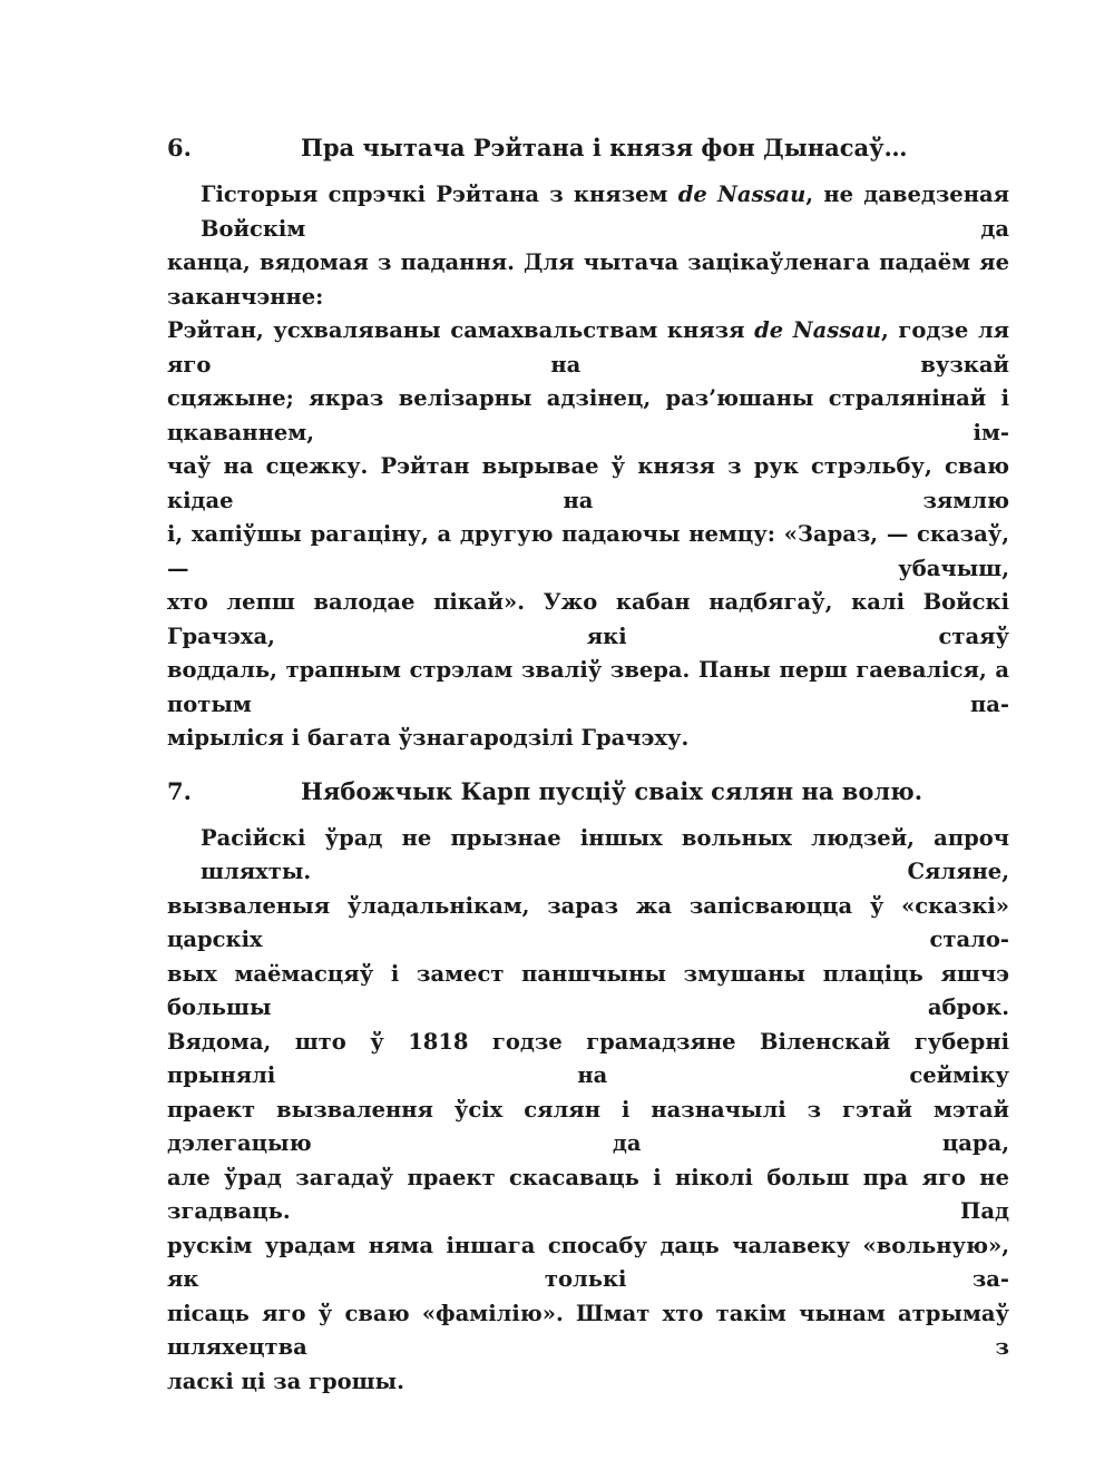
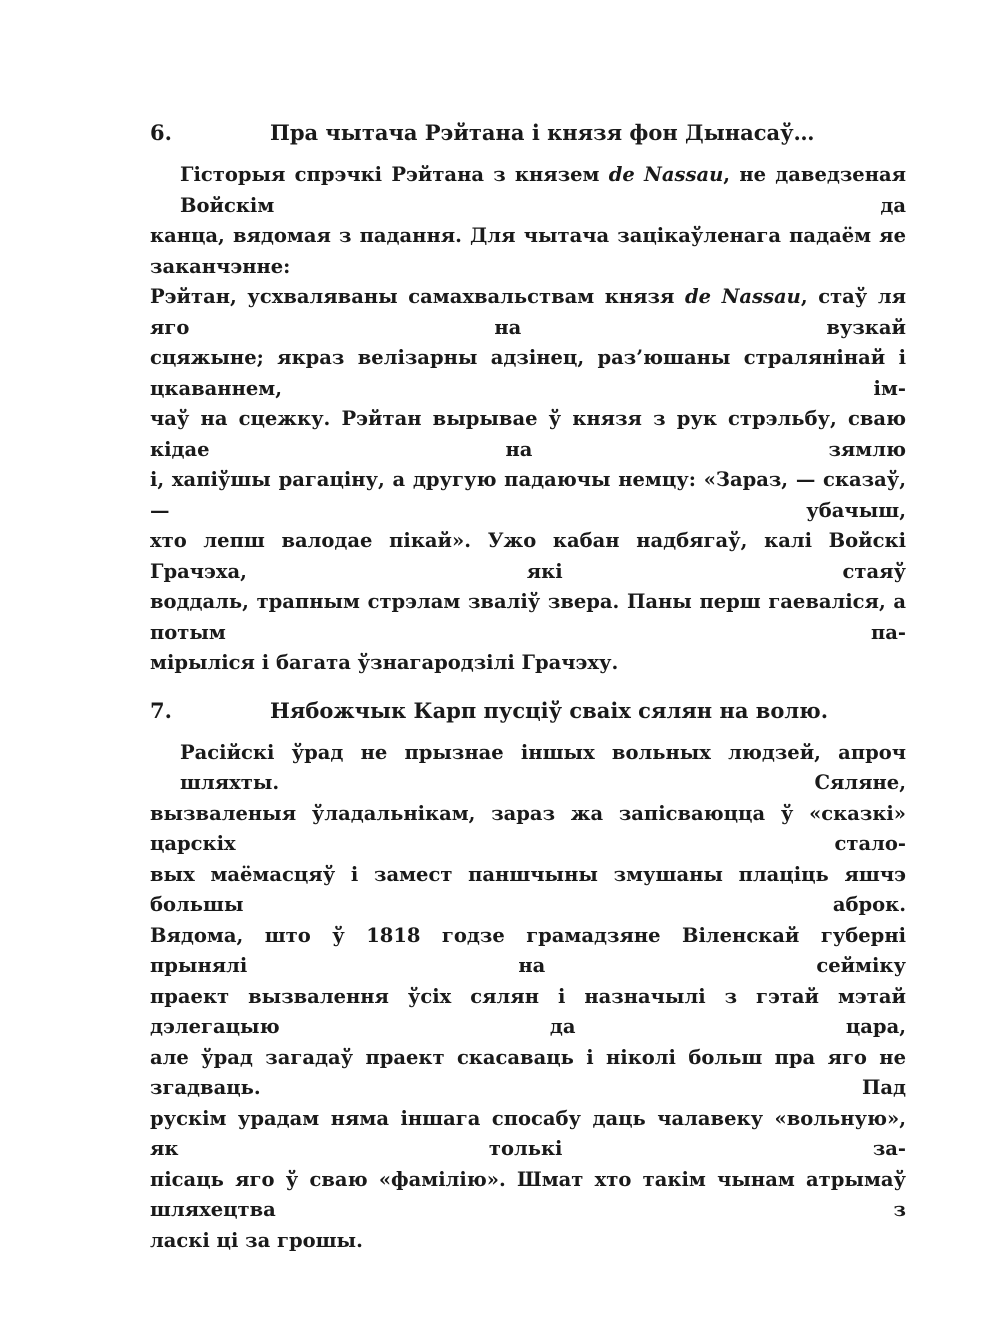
  6.
  Пра чытача Рэйтана і князя фон Дынасаў…
  Гісторыя спрэчкі Рэйтана з князем de Nassau, не даведзеная Войскім да
  канца, вядомая з падання. Для чытача зацікаўленага падаём яе заканчэнне:
- Рэйтан, усхваляваны самахвальствам князя de Nassau, годзе ля яго на вузкай
+ Рэйтан, усхваляваны самахвальствам князя de Nassau, стаў ля яго на вузкай
  сцяжыне; якраз велізарны адзінец, раз’юшаны стралянінай і цкаваннем, ім-
  чаў на сцежку. Рэйтан вырывае ў князя з рук стрэльбу, сваю кідае на зямлю
  і, хапіўшы рагаціну, а другую падаючы немцу: «Зараз, — сказаў, — убачыш,
  хто лепш валодае пікай». Ужо кабан надбягаў, калі Войскі Грачэха, які стаяў
  воддаль, трапным стрэлам зваліў звера. Паны перш гаеваліся, а потым па-
  мірыліся і багата ўзнагародзілі Грачэху.
  7.
  Нябожчык Карп пусціў сваіх сялян на волю.
  Расійскі ўрад не прызнае іншых вольных людзей, апроч шляхты. Сяляне,
  вызваленыя ўладальнікам, зараз жа запісваюцца ў «сказкі» царскіх стало-
  вых маёмасцяў і замест паншчыны змушаны плаціць яшчэ большы аброк.
  Вядома, што ў 1818 годзе грамадзяне Віленскай губерні прынялі на сейміку
  праект вызвалення ўсіх сялян і назначылі з гэтай мэтай дэлегацыю да цара,
  але ўрад загадаў праект скасаваць і ніколі больш пра яго не згадваць. Пад
  рускім урадам няма іншага спосабу даць чалавеку «вольную», як толькі за-
  пісаць яго ў сваю «фамілію». Шмат хто такім чынам атрымаў шляхецтва з
  ласкі ці за грошы.
